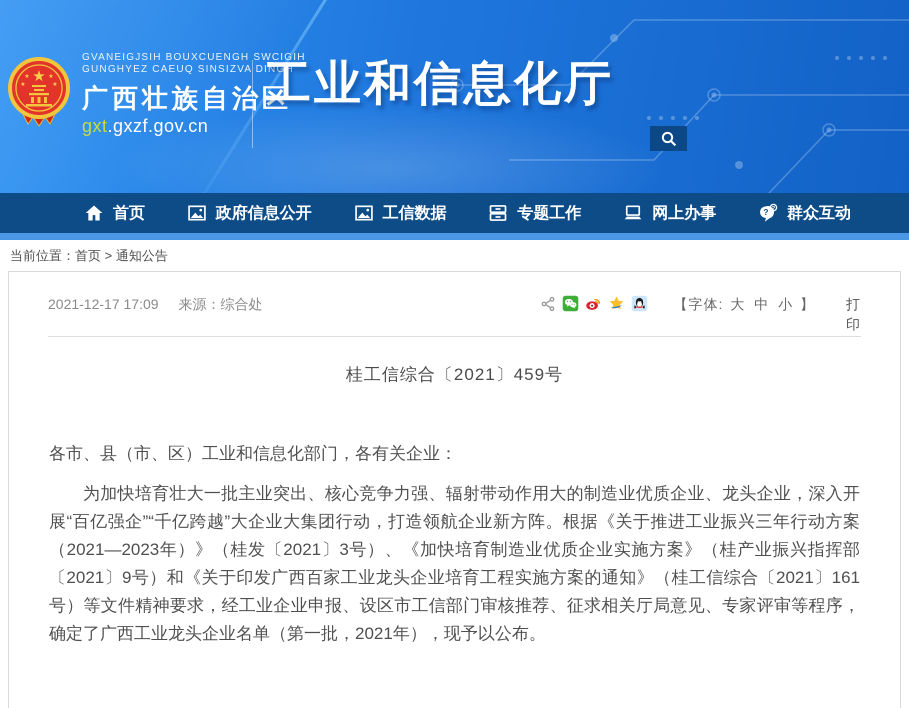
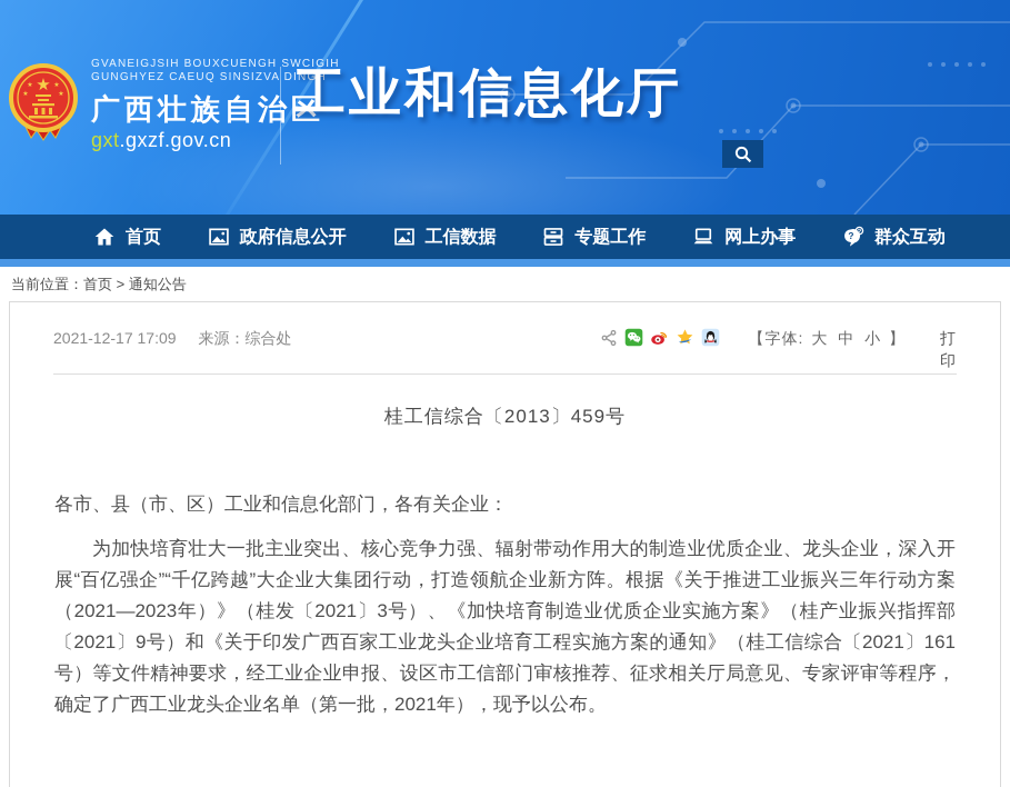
  ★
  GVANEIGJSIH BOUXCUENGH SWCIGIH
  GUNGHYEZ CAEUQ SINSIZVA DINGH
  广西壮族自治区
  gxt.gxzf.gov.cn
  工业和信息化厅
  首页
  政府信息公开
  工信数据
  专题工作
  网上办事
  ?
  群众互动
  当前位置：首页 > 通知公告
  2021-12-17 17:09
  来源：综合处
  【字体: 大 中 小 】
  打印
- 桂工信综合〔2021〕459号
+ 桂工信综合〔2013〕459号
  各市、县（市、区）工业和信息化部门，各有关企业：
  为加快培育壮大一批主业突出、核心竞争力强、辐射带动作用大的制造业优质企业、龙头企业，深入开展“百亿强企”“千亿跨越”大企业大集团行动，打造领航企业新方阵。根据《关于推进工业振兴三年行动方案（2021—2023年）》（桂发〔2021〕3号）、《加快培育制造业优质企业实施方案》（桂产业振兴指挥部〔2021〕9号）和《关于印发广西百家工业龙头企业培育工程实施方案的通知》（桂工信综合〔2021〕161号）等文件精神要求，经工业企业申报、设区市工信部门审核推荐、征求相关厅局意见、专家评审等程序，确定了广西工业龙头企业名单（第一批，2021年），现予以公布。
